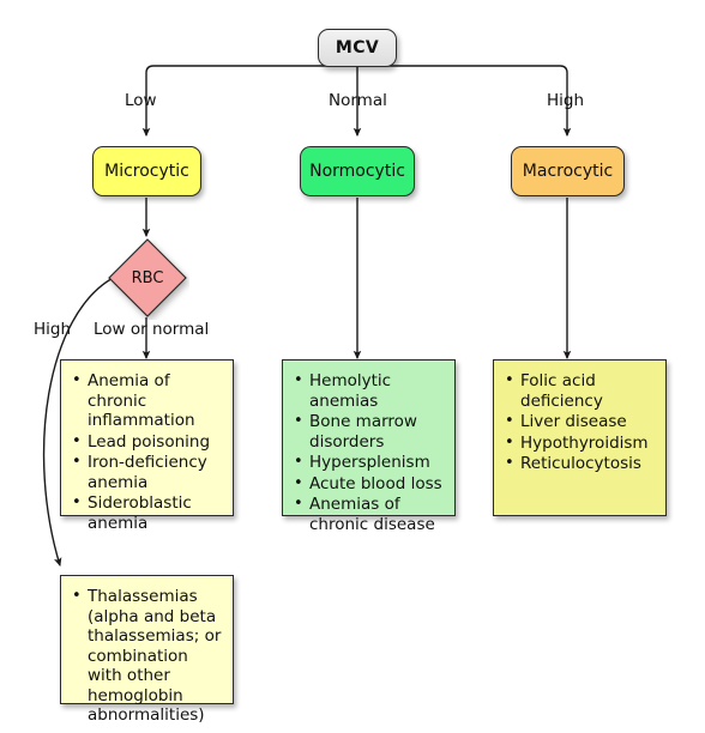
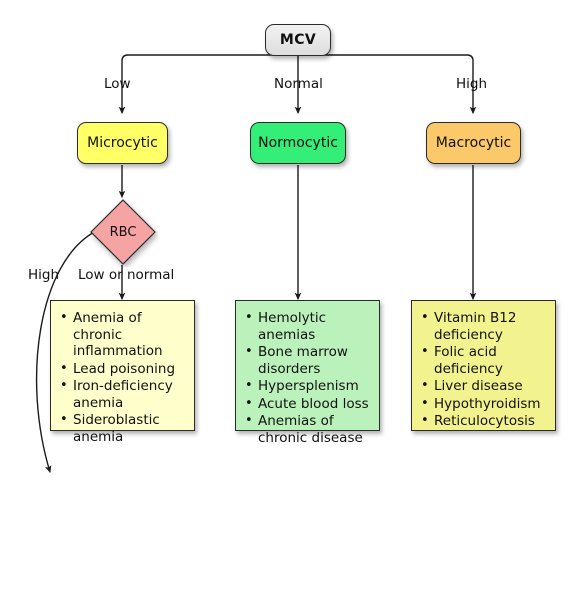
  MCV
  Low
  Normal
  High
  Microcytic
  Normocytic
  Macrocytic
  RBC
  High
  Low or normal
  Anemia of chronic inflammation
  Lead poisoning
  Iron-deficiency anemia
  Sideroblastic anemia
  Hemolytic anemias
  Bone marrow disorders
  Hypersplenism
  Acute blood loss
  Anemias of chronic disease
+ Vitamin B12 deficiency
  Folic acid deficiency
  Liver disease
  Hypothyroidism
  Reticulocytosis
- Thalassemias (alpha and beta thalassemias; or combination with other hemoglobin abnormalities)
